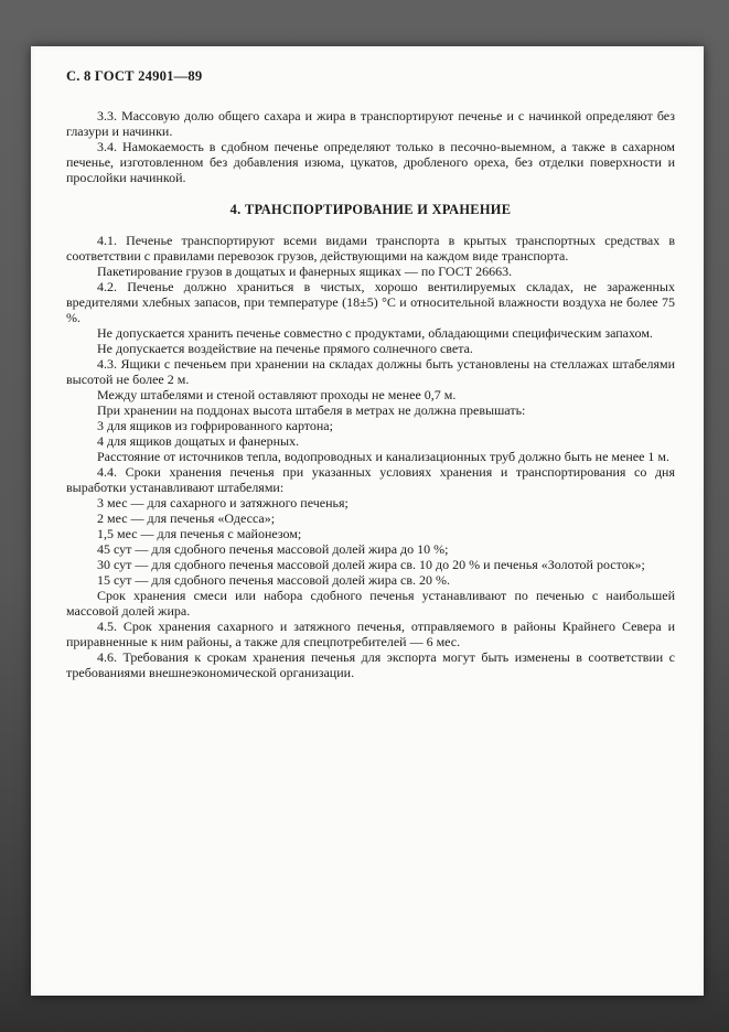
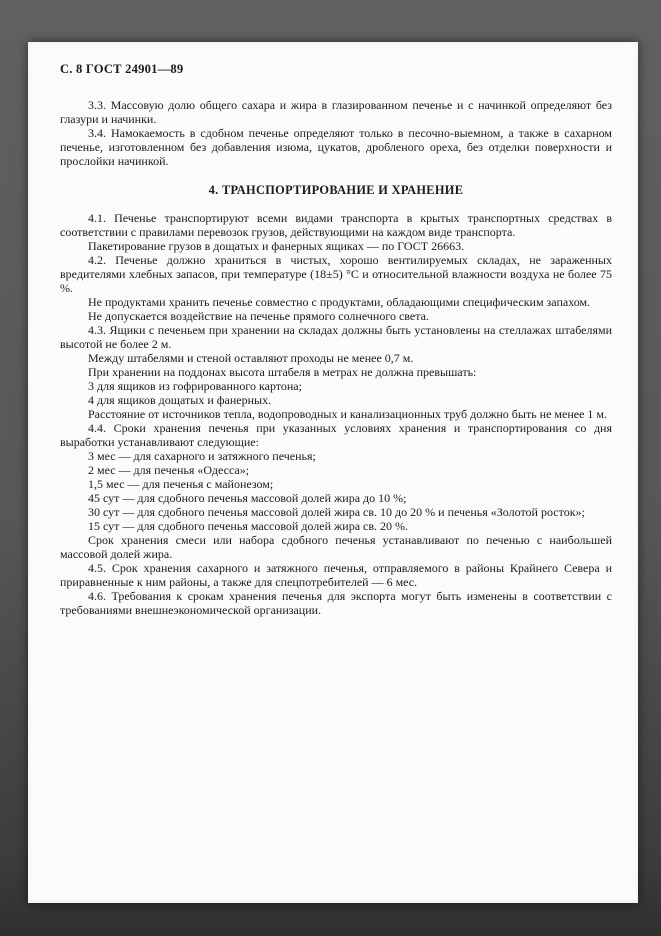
  С. 8 ГОСТ 24901—89
- 3.3. Массовую долю общего сахара и жира в транспортируют печенье и с начинкой определяют без глазури и начинки.
+ 3.3. Массовую долю общего сахара и жира в глазированном печенье и с начинкой определяют без глазури и начинки.
  3.4. Намокаемость в сдобном печенье определяют только в песочно-выемном, а также в сахарном печенье, изготовленном без добавления изюма, цукатов, дробленого ореха, без отделки поверхности и прослойки начинкой.
  4. ТРАНСПОРТИРОВАНИЕ И ХРАНЕНИЕ
  4.1. Печенье транспортируют всеми видами транспорта в крытых транспортных средствах в соответствии с правилами перевозок грузов, действующими на каждом виде транспорта.
  Пакетирование грузов в дощатых и фанерных ящиках — по ГОСТ 26663.
  4.2. Печенье должно храниться в чистых, хорошо вентилируемых складах, не зараженных вредителями хлебных запасов, при температуре (18±5) °С и относительной влажности воздуха не более 75 %.
- Не допускается хранить печенье совместно с продуктами, обладающими специфическим запахом.
+ Не продуктами хранить печенье совместно с продуктами, обладающими специфическим запахом.
  Не допускается воздействие на печенье прямого солнечного света.
  4.3. Ящики с печеньем при хранении на складах должны быть установлены на стеллажах штабелями высотой не более 2 м.
  Между штабелями и стеной оставляют проходы не менее 0,7 м.
  При хранении на поддонах высота штабеля в метрах не должна превышать:
  3 для ящиков из гофрированного картона;
  4 для ящиков дощатых и фанерных.
  Расстояние от источников тепла, водопроводных и канализационных труб должно быть не менее 1 м.
- 4.4. Сроки хранения печенья при указанных условиях хранения и транспортирования со дня выработки устанавливают штабелями:
+ 4.4. Сроки хранения печенья при указанных условиях хранения и транспортирования со дня выработки устанавливают следующие:
  3 мес — для сахарного и затяжного печенья;
  2 мес — для печенья «Одесса»;
  1,5 мес — для печенья с майонезом;
  45 сут — для сдобного печенья массовой долей жира до 10 %;
  30 сут — для сдобного печенья массовой долей жира св. 10 до 20 % и печенья «Золотой росток»;
  15 сут — для сдобного печенья массовой долей жира св. 20 %.
  Срок хранения смеси или набора сдобного печенья устанавливают по печенью с наибольшей массовой долей жира.
  4.5. Срок хранения сахарного и затяжного печенья, отправляемого в районы Крайнего Севера и приравненные к ним районы, а также для спецпотребителей — 6 мес.
  4.6. Требования к срокам хранения печенья для экспорта могут быть изменены в соответствии с требованиями внешнеэкономической организации.
